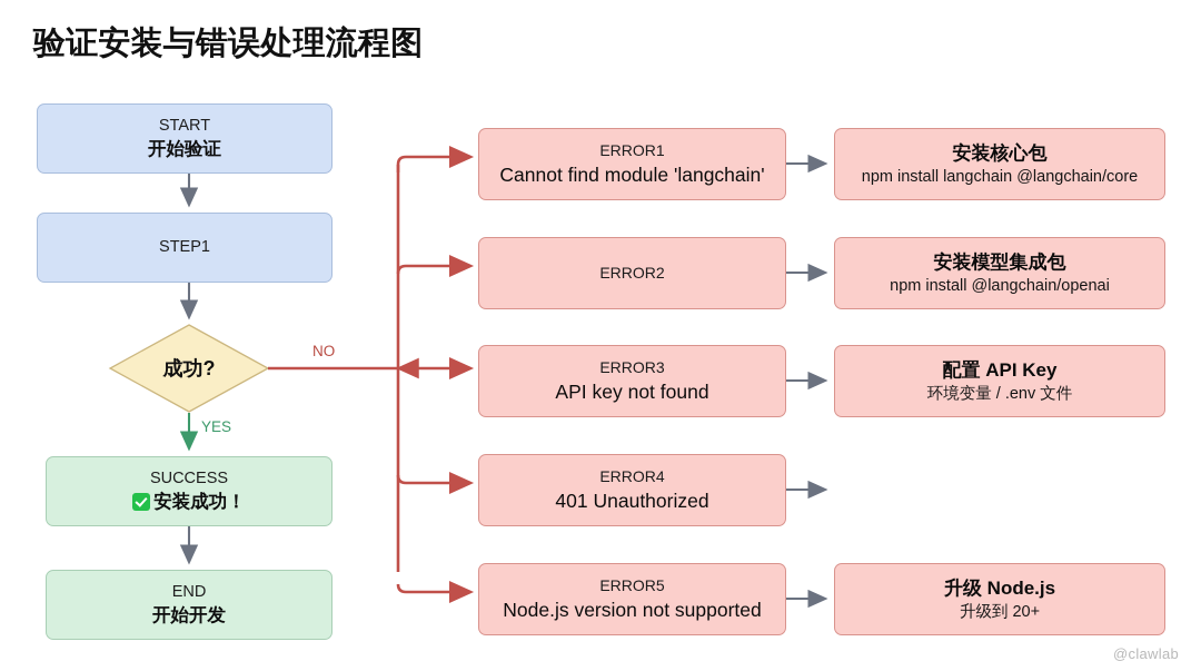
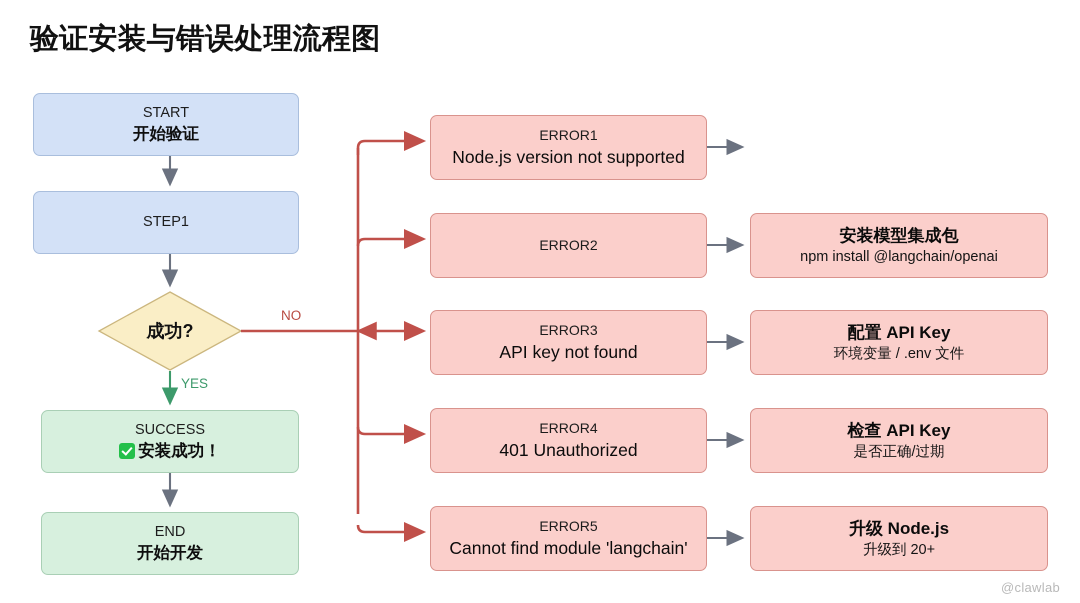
  验证安装与错误处理流程图
  START
  开始验证
  STEP1
  成功?
  SUCCESS
  安装成功！
  END
  开始开发
  NO
  YES
  ERROR1
- Cannot find module 'langchain'
+ Node.js version not supported
  ERROR2
  ERROR3
  API key not found
  ERROR4
  401 Unauthorized
  ERROR5
- Node.js version not supported
+ Cannot find module 'langchain'
- 安装核心包
- npm install langchain @langchain/core
  安装模型集成包
  npm install @langchain/openai
  配置 API Key
  环境变量 / .env 文件
+ 检查 API Key
+ 是否正确/过期
  升级 Node.js
  升级到 20+
  @clawlab
